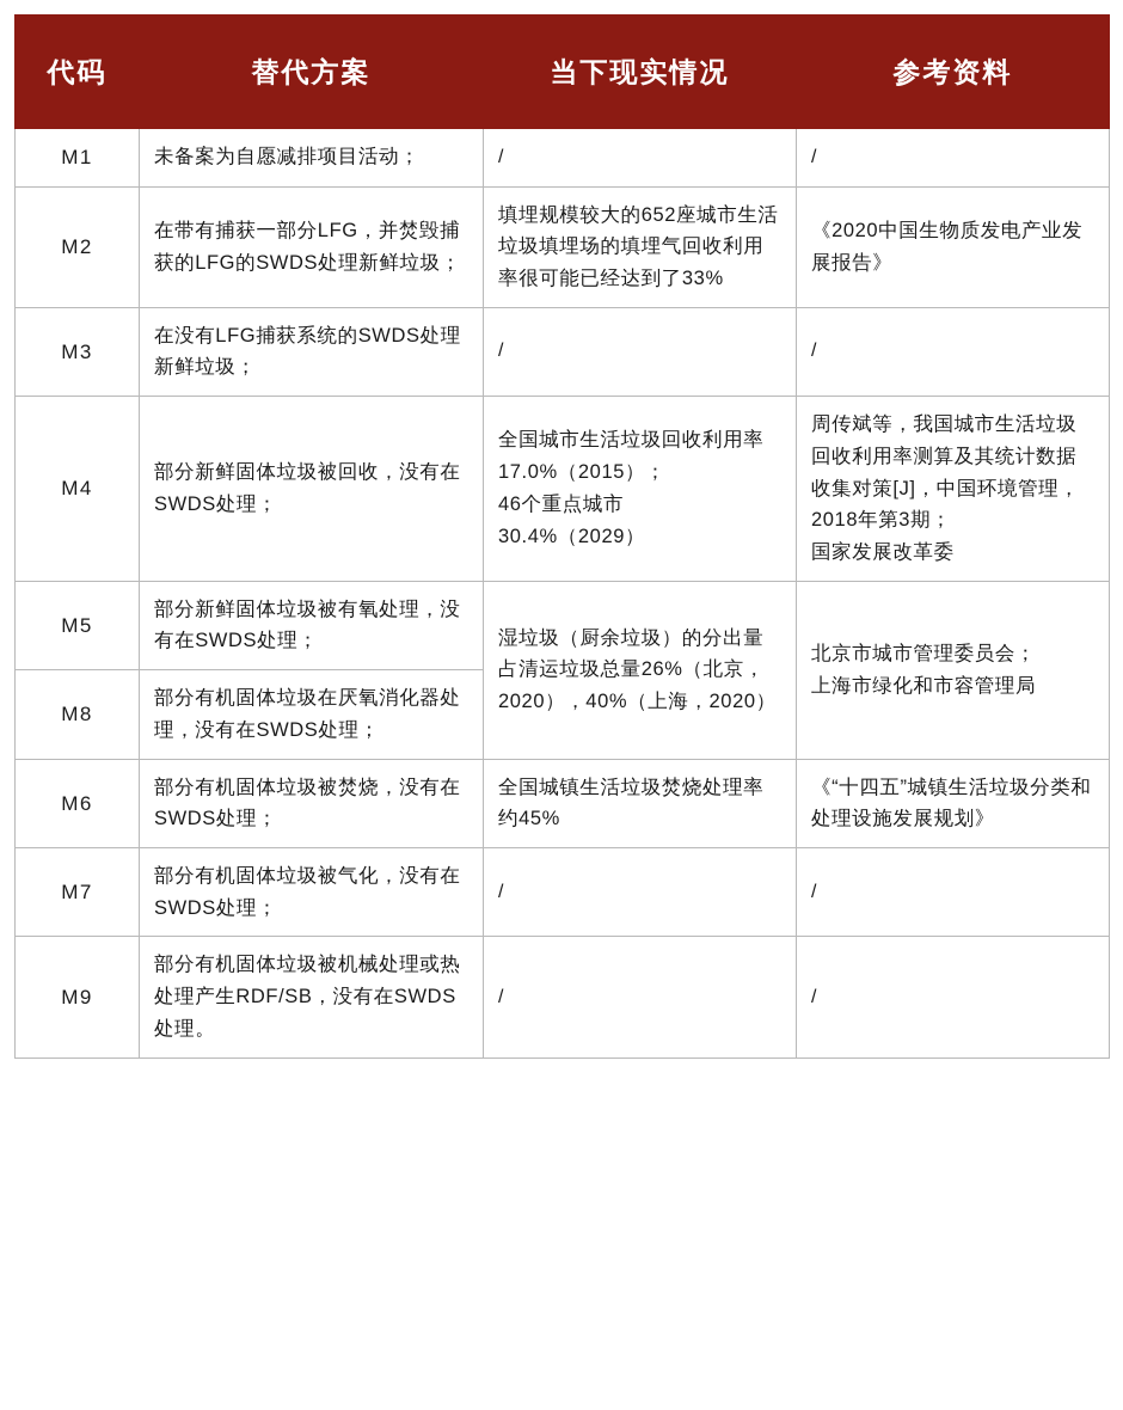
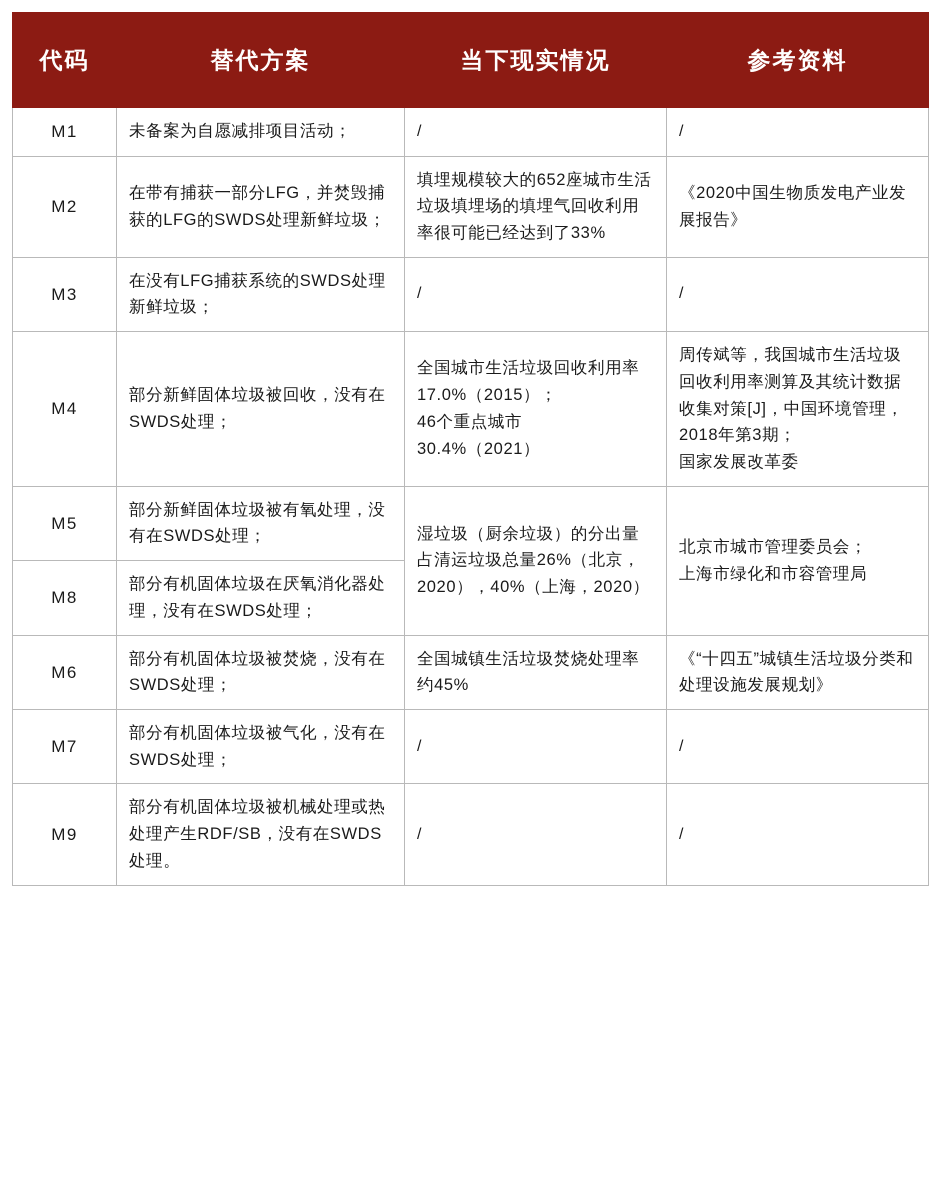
  代码	替代方案	当下现实情况	参考资料
  M1	未备案为自愿减排项目活动；	/	/
  M2	在带有捕获一部分LFG，并焚毁捕获的LFG的SWDS处理新鲜垃圾；	填埋规模较大的652座城市生活垃圾填埋场的填埋气回收利用率很可能已经达到了33%	《2020中国生物质发电产业发展报告》
  M3	在没有LFG捕获系统的SWDS处理新鲜垃圾；	/	/
- M4	部分新鲜固体垃圾被回收，没有在SWDS处理；	全国城市生活垃圾回收利用率 17.0%（2015）； 46个重点城市 30.4%（2029）	周传斌等，我国城市生活垃圾回收利用率测算及其统计数据收集对策[J]，中国环境管理，2018年第3期； 国家发展改革委
+ M4	部分新鲜固体垃圾被回收，没有在SWDS处理；	全国城市生活垃圾回收利用率 17.0%（2015）； 46个重点城市 30.4%（2021）	周传斌等，我国城市生活垃圾回收利用率测算及其统计数据收集对策[J]，中国环境管理，2018年第3期； 国家发展改革委
  M5	部分新鲜固体垃圾被有氧处理，没有在SWDS处理；	湿垃圾（厨余垃圾）的分出量占清运垃圾总量26%（北京，2020），40%（上海，2020）	北京市城市管理委员会； 上海市绿化和市容管理局
  M8	部分有机固体垃圾在厌氧消化器处理，没有在SWDS处理；
  M6	部分有机固体垃圾被焚烧，没有在SWDS处理；	全国城镇生活垃圾焚烧处理率约45%	《“十四五”城镇生活垃圾分类和处理设施发展规划》
  M7	部分有机固体垃圾被气化，没有在SWDS处理；	/	/
  M9	部分有机固体垃圾被机械处理或热处理产生RDF/SB，没有在SWDS处理。	/	/
